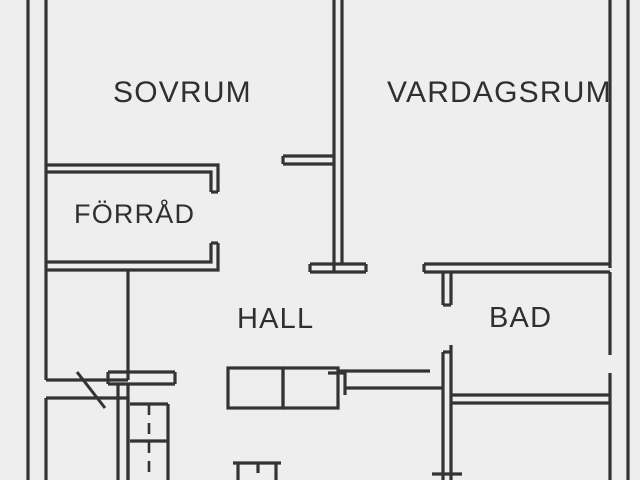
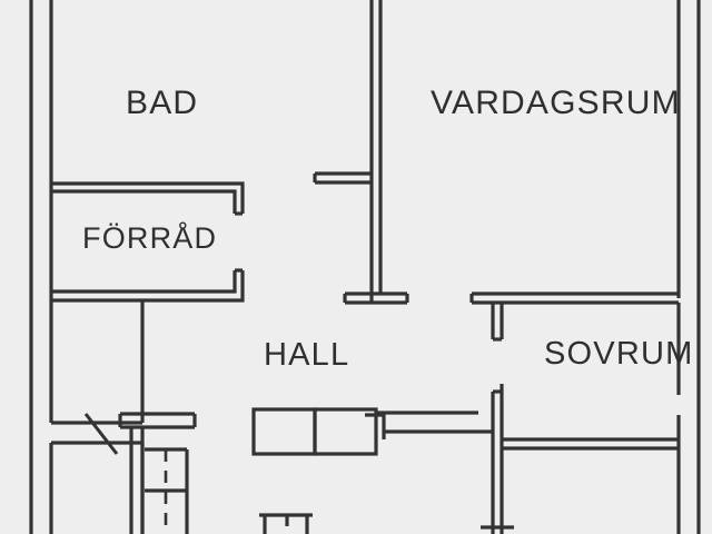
- SOVRUM
+ BAD
  VARDAGSRUM
  FÖRRÅD
  HALL
- BAD
+ SOVRUM
